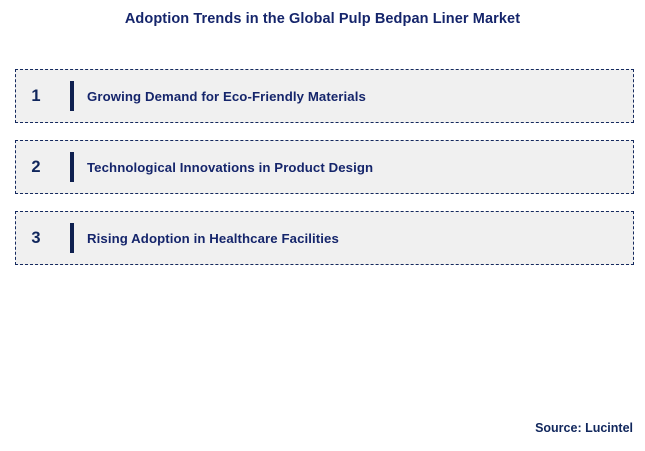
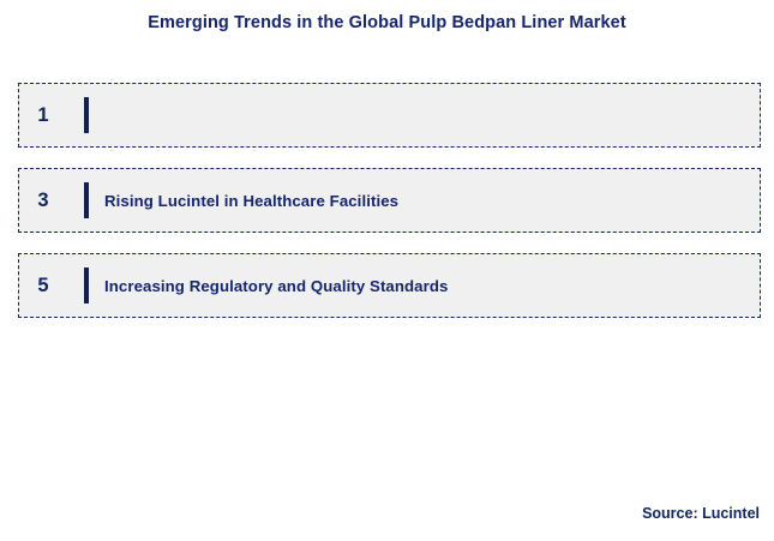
- Adoption Trends in the Global Pulp Bedpan Liner Market
+ Emerging Trends in the Global Pulp Bedpan Liner Market
  1
- Growing Demand for Eco-Friendly Materials
- 2
- Technological Innovations in Product Design
  3
- Rising Adoption in Healthcare Facilities
+ Rising Lucintel in Healthcare Facilities
+ 5
+ Increasing Regulatory and Quality Standards
  Source: Lucintel
